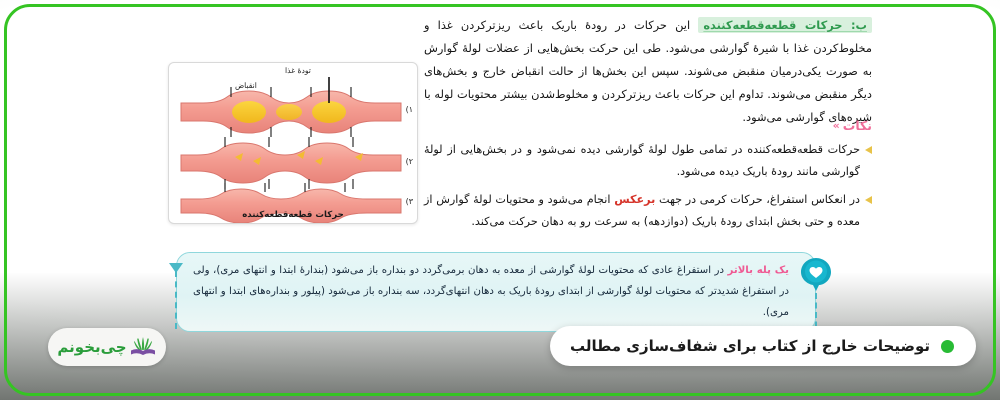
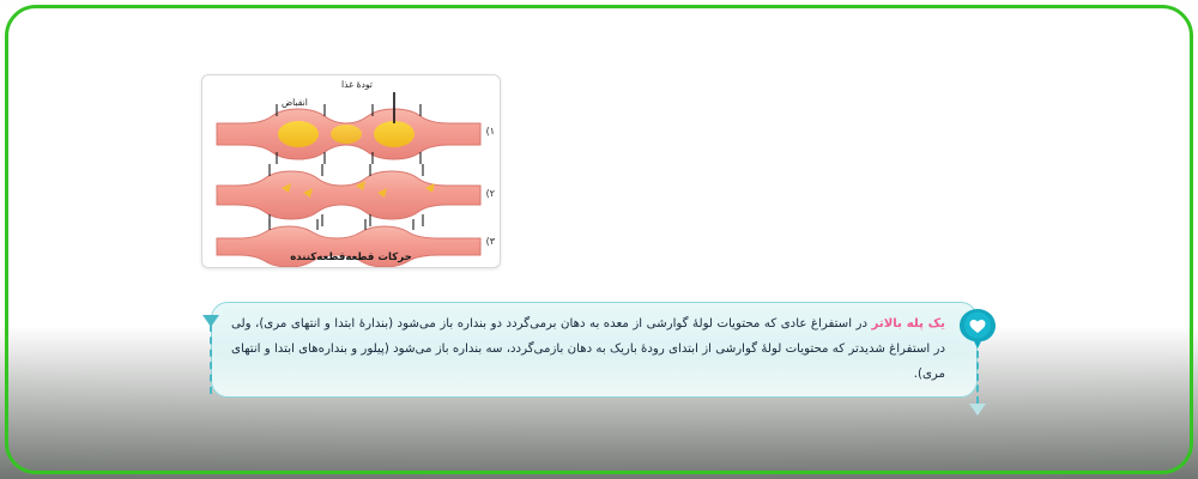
- ب: حرکات قطعه‌قطعه‌کننده این حرکات در رودهٔ باریک باعث ریزترکردن غذا و مخلوط‌کردن غذا با شیرهٔ گوارشی می‌شود. طی این حرکت بخش‌هایی از عضلات لولهٔ گوارش به صورت یکی‌درمیان منقبض می‌شوند. سپس این بخش‌ها از حالت انقباض خارج و بخش‌های دیگر منقبض می‌شوند. تداوم این حرکات باعث ریزترکردن و مخلوط‌شدن بیشتر محتویات لوله با شیره‌های گوارشی می‌شود.
- نکات
- »
- حرکات قطعه‌قطعه‌کننده در تمامی طول لولهٔ گوارشی دیده نمی‌شود و در بخش‌هایی از لولهٔ گوارشی مانند رودهٔ باریک دیده می‌شود.
- در انعکاس استفراغ، حرکات کرمی در جهت برعکس انجام می‌شود و محتویات لولهٔ گوارش از معده و حتی بخش ابتدای رودهٔ باریک (دوازدهه) به سرعت رو به دهان حرکت می‌کند.
  تودهٔ غذا
  انقباض
  ۱)
  ۲)
  ۳)
  حرکات قطعه‌قطعه‌کننده
- یک پله بالاتر در استفراغ عادی که محتویات لولهٔ گوارشی از معده به دهان برمی‌گردد دو بنداره باز می‌شود (بندارهٔ ابتدا و انتهای مری)، ولی در استفراغ شدیدتر که محتویات لولهٔ گوارشی از ابتدای رودهٔ باریک به دهان انتهای‌گردد، سه بنداره باز می‌شود (پیلور و بنداره‌های ابتدا و انتهای مری).
+ یک پله بالاتر در استفراغ عادی که محتویات لولهٔ گوارشی از معده به دهان برمی‌گردد دو بنداره باز می‌شود (بندارهٔ ابتدا و انتهای مری)، ولی در استفراغ شدیدتر که محتویات لولهٔ گوارشی از ابتدای رودهٔ باریک به دهان بازمی‌گردد، سه بنداره باز می‌شود (پیلور و بنداره‌های ابتدا و انتهای مری).
- چی‌بخونم
- توضیحات خارج از کتاب برای شفاف‌سازی مطالب
